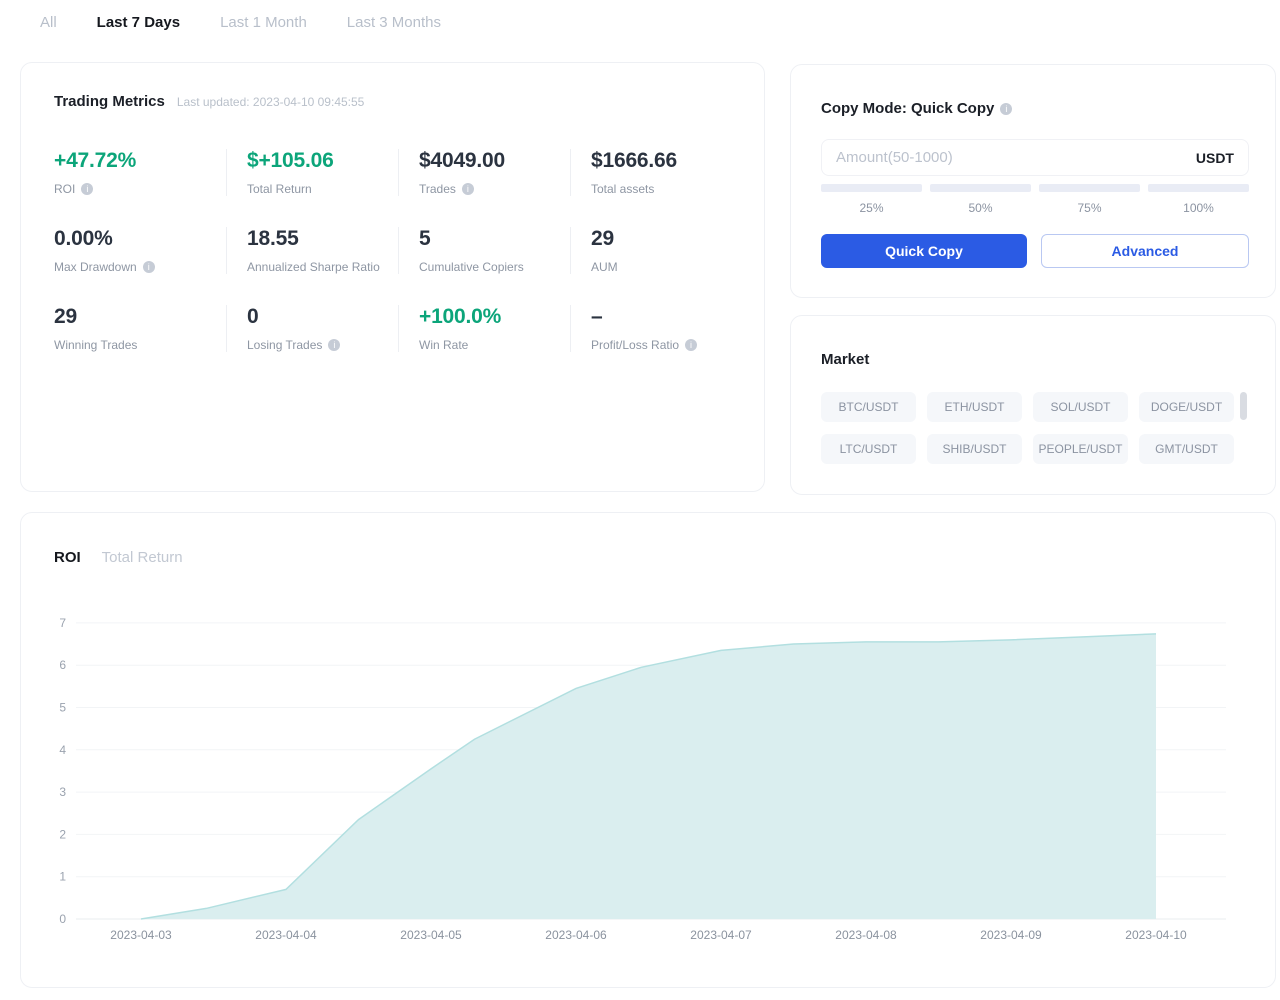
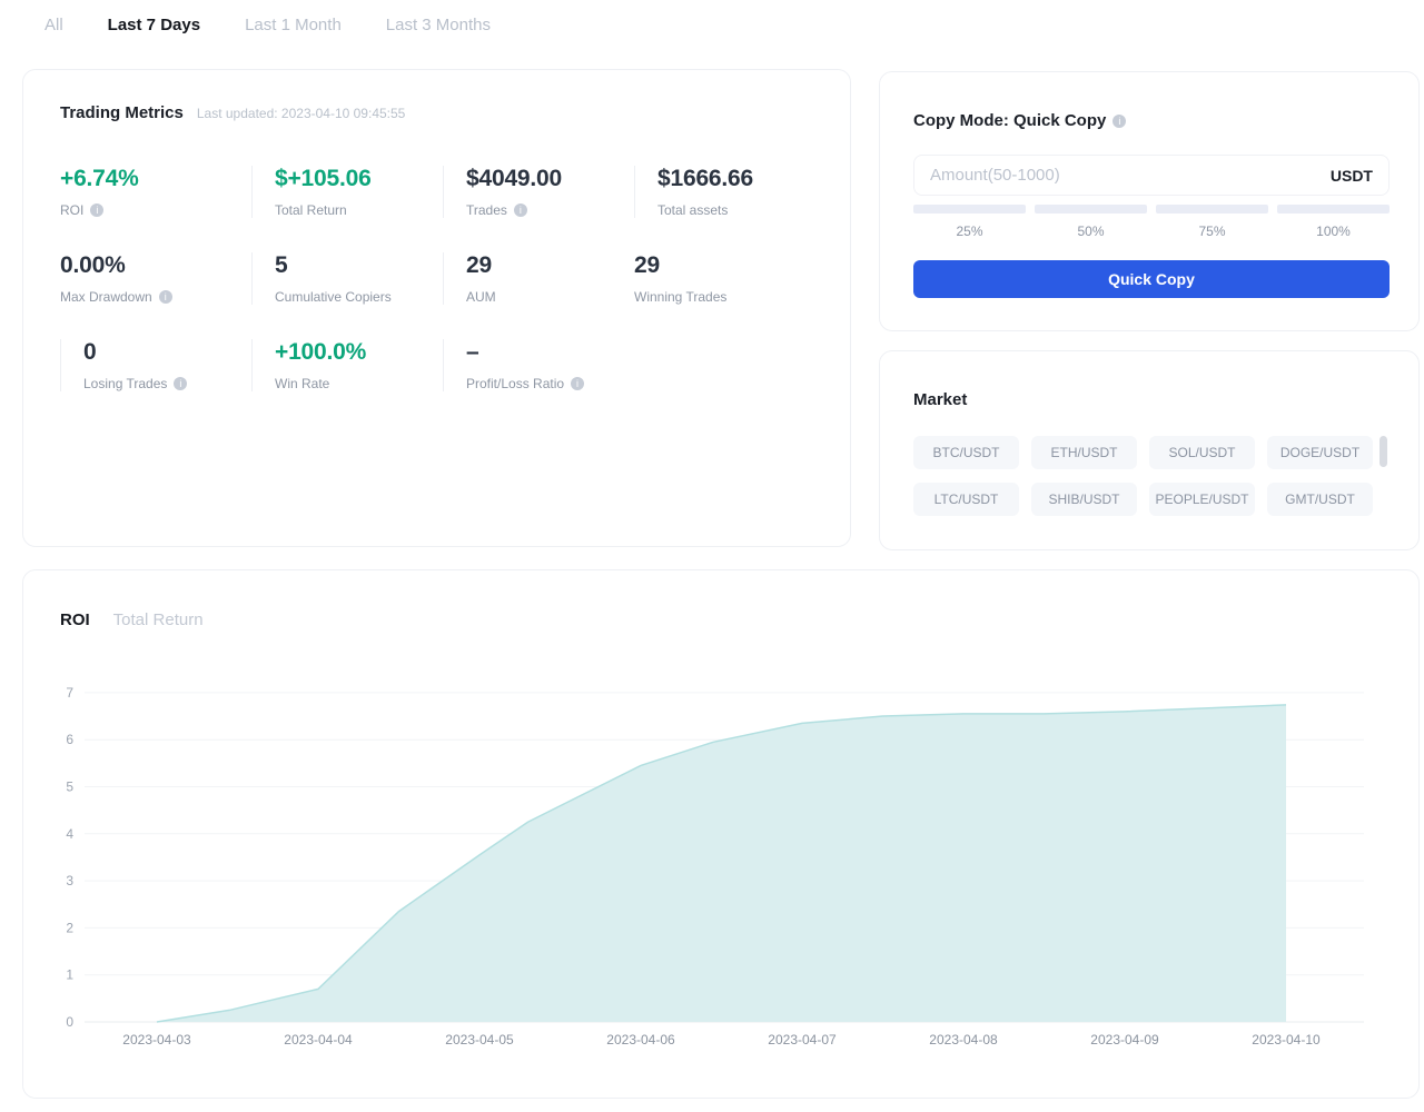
  All
  Last 7 Days
  Last 1 Month
  Last 3 Months
  Trading Metrics
  Last updated: 2023-04-10 09:45:55
- +47.72%
+ +6.74%
  ROI
  $+105.06
  Total Return
  $4049.00
  Trades
  $1666.66
  Total assets
  0.00%
  Max Drawdown
- 18.55
- Annualized Sharpe Ratio
  5
  Cumulative Copiers
  29
  AUM
  29
  Winning Trades
  0
  Losing Trades
  +100.0%
  Win Rate
  –
  Profit/Loss Ratio
  Copy Mode: Quick Copy
  Amount(50-1000)
  USDT
  25%
  50%
  75%
  100%
  Quick Copy
- Advanced
  Market
  BTC/USDT
  ETH/USDT
  SOL/USDT
  DOGE/USDT
  LTC/USDT
  SHIB/USDT
  PEOPLE/USDT
  GMT/USDT
  ROI
  Total Return
  0
  1
  2
  3
  4
  5
  6
  7
  2023-04-03
  2023-04-04
  2023-04-05
  2023-04-06
  2023-04-07
  2023-04-08
  2023-04-09
  2023-04-10
